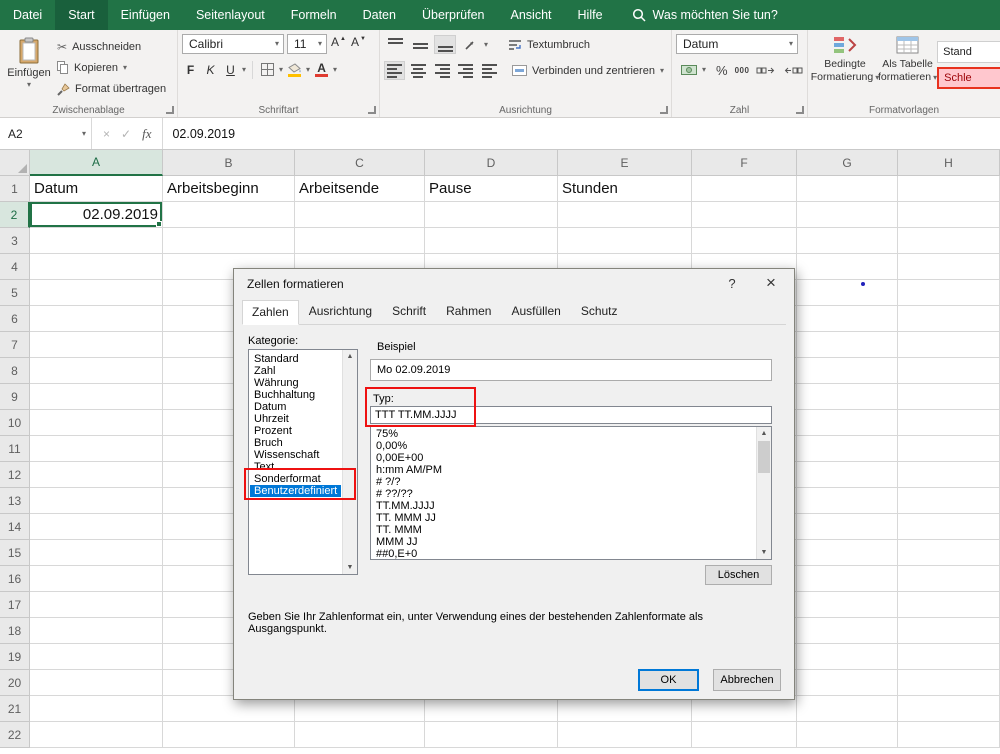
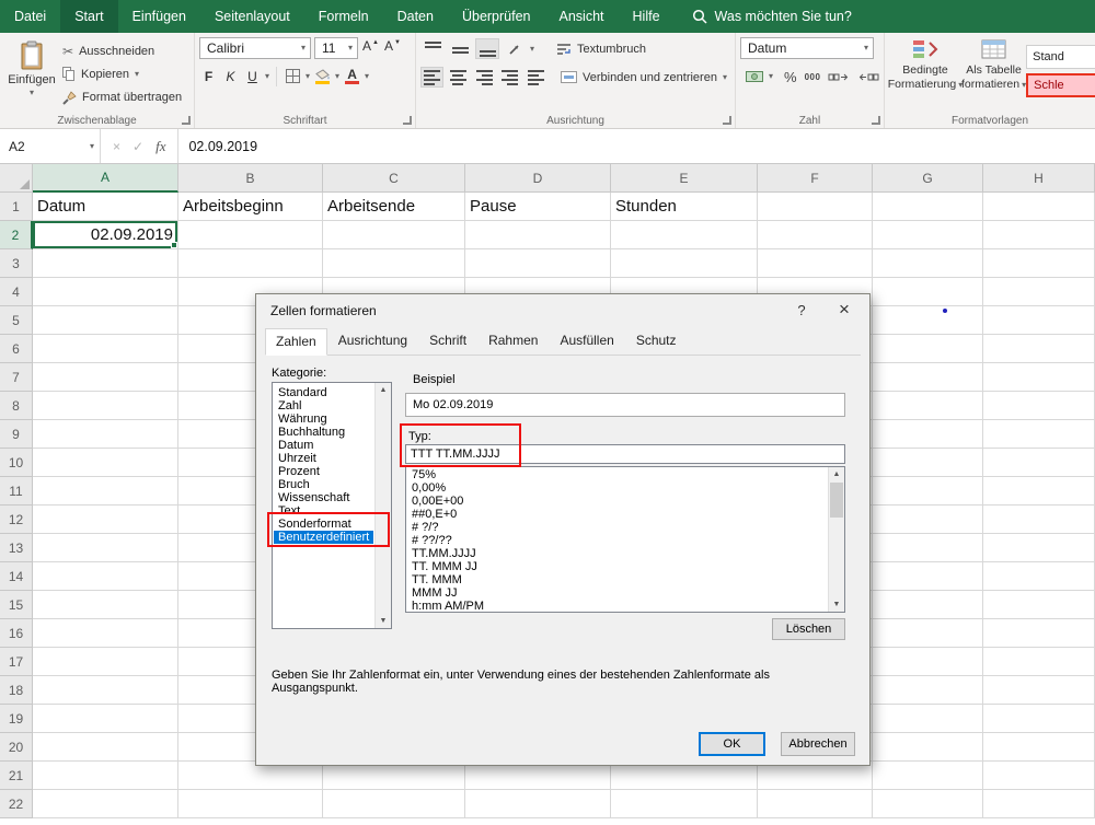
  Datei
  Start
  Einfügen
  Seitenlayout
  Formeln
  Daten
  Überprüfen
  Ansicht
  Hilfe
  Was möchten Sie tun?
  Einfügen
  ▾
  ✂
  Ausschneiden
  Kopieren
  ▾
  Format übertragen
  Zwischenablage
  Calibri
  ▾
  11
  ▾
  A
  A
  F
  K
  U
  ▾
  ▾
  ▾
  A
  ▾
  Schriftart
  ▾
  Textumbruch
  Verbinden und zentrieren
  ▾
  Ausrichtung
  Datum
  ▾
  ▾
  %
  000
  Zahl
  Bedingte
  Formatierung
  ▾
  Als Tabelle
  formatieren
  ▾
  Stand
  Schle
  Formatvorlagen
  A2
  ▾
  ×
  ✓
  fx
  02.09.2019
  A
  B
  C
  D
  E
  F
  G
  H
  1
  Datum
  Arbeitsbeginn
  Arbeitsende
  Pause
  Stunden
  2
  02.09.2019
  3
  4
  5
  6
  7
  8
  9
  10
  11
  12
  13
  14
  15
  16
  17
  18
  19
  20
  21
  22
  Zellen formatieren
  ?
  ×
  Zahlen
  Ausrichtung
  Schrift
  Rahmen
  Ausfüllen
  Schutz
  Kategorie:
  Standard
  Zahl
  Währung
  Buchhaltung
  Datum
  Uhrzeit
  Prozent
  Bruch
  Wissenschaft
  Text
  Sonderformat
  Benutzerdefiniert
  Beispiel
  Mo 02.09.2019
  Typ:
  TTT TT.MM.JJJJ
  75%
  0,00%
  0,00E+00
- h:mm AM/PM
+ ##0,E+0
  # ?/?
  # ??/??
  TT.MM.JJJJ
  TT. MMM JJ
  TT. MMM
  MMM JJ
- ##0,E+0
+ h:mm AM/PM
  Löschen
  Geben Sie Ihr Zahlenformat ein, unter Verwendung eines der bestehenden Zahlenformate als Ausgangspunkt.
  OK
  Abbrechen
